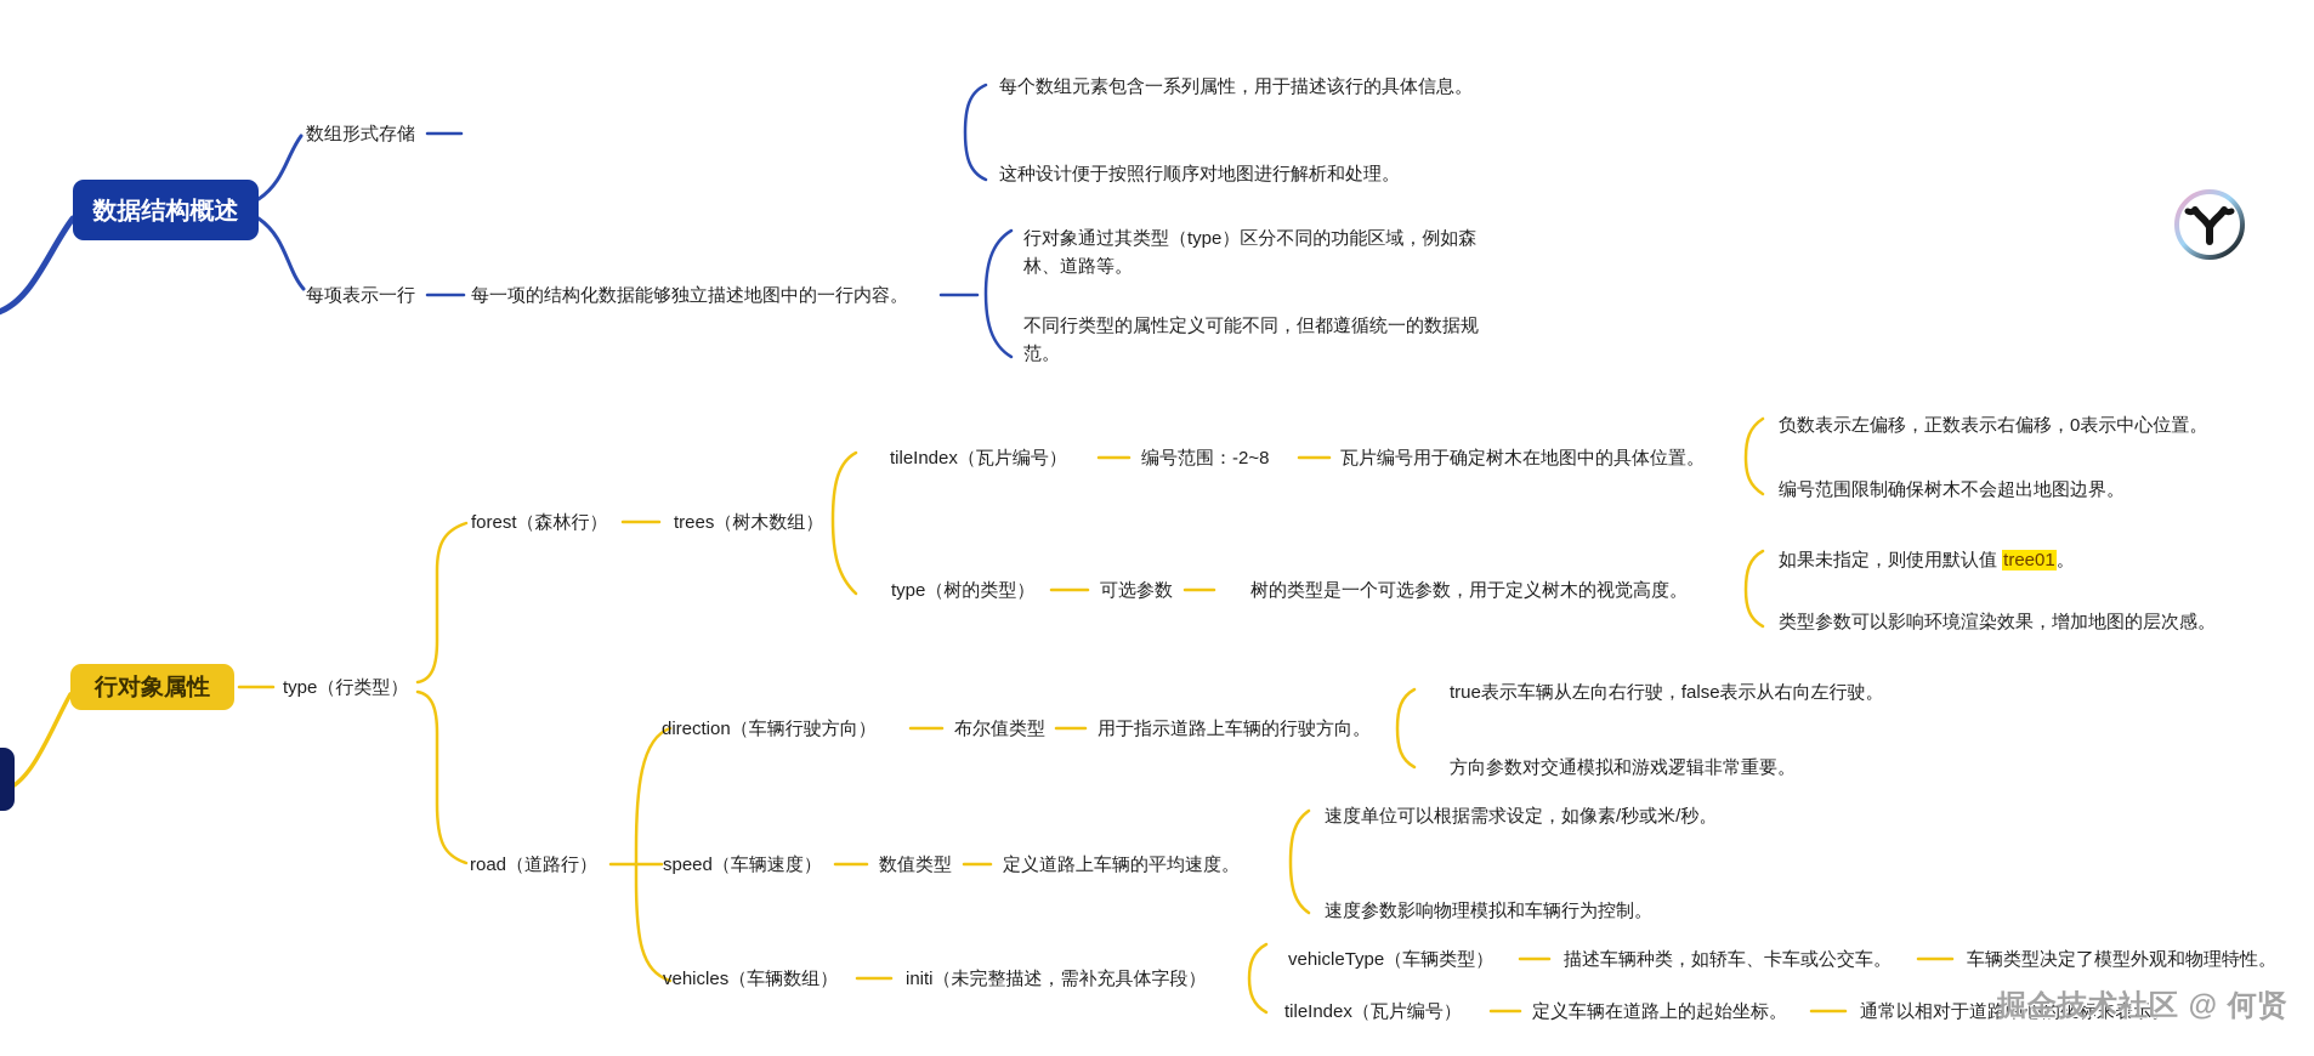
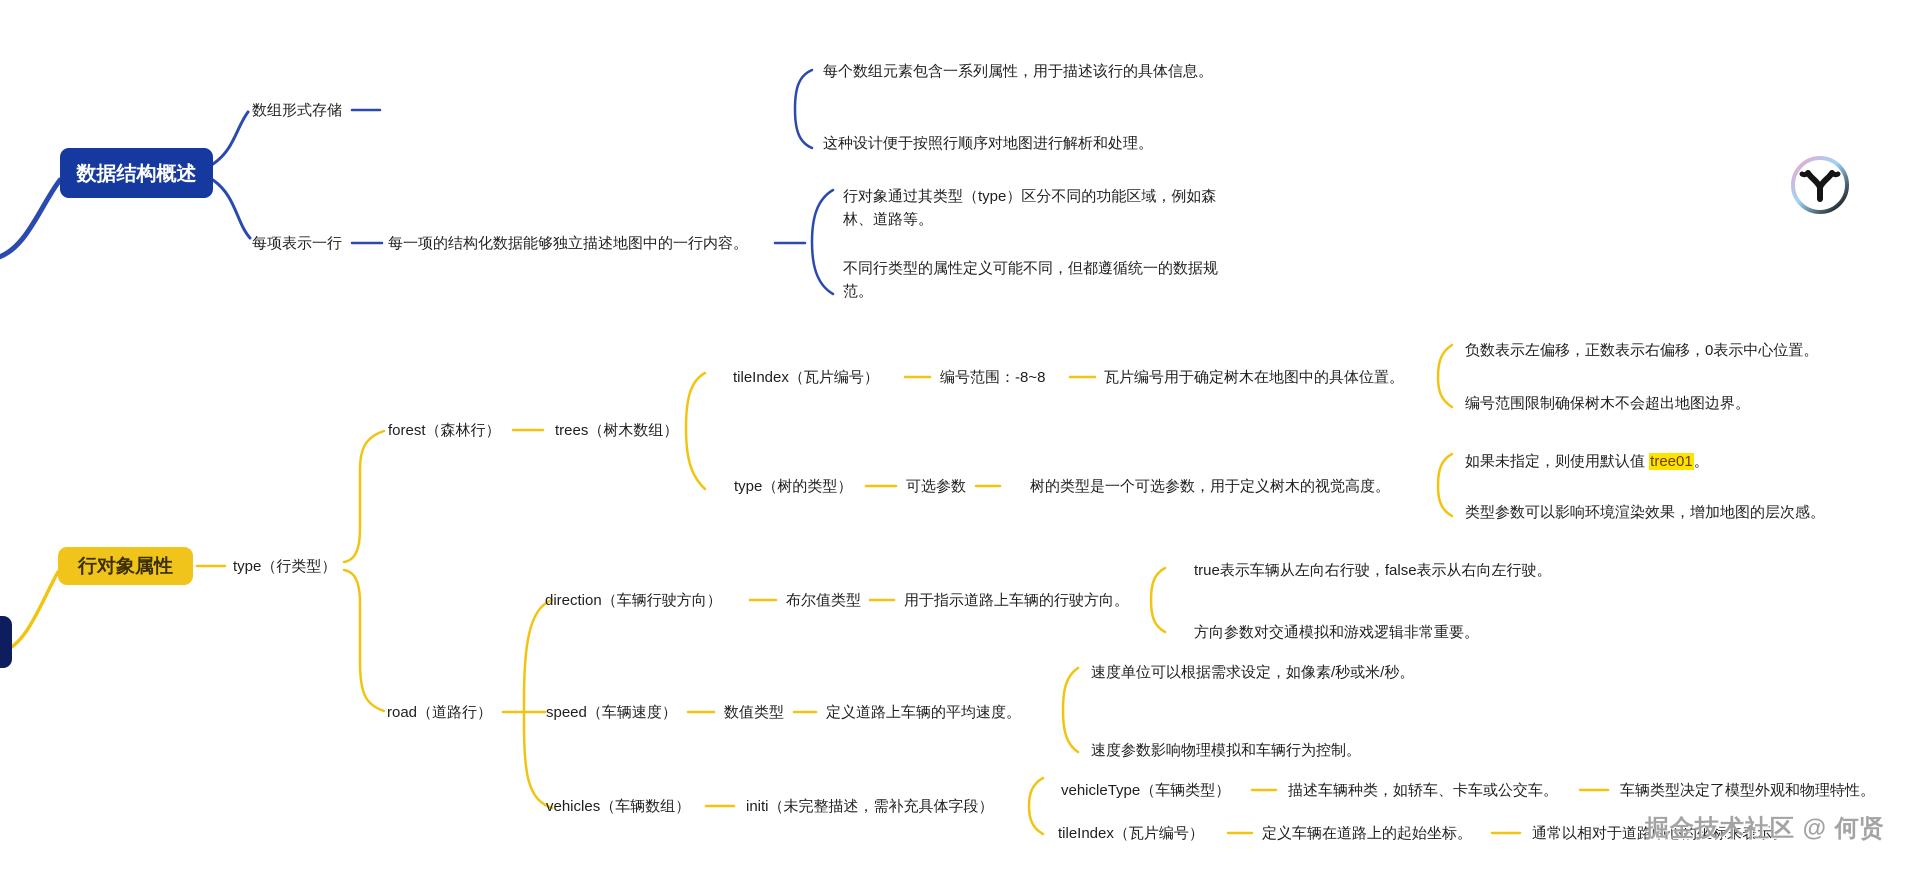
  数据结构概述
  数组形式存储
  每个数组元素包含一系列属性，用于描述该行的具体信息。
  这种设计便于按照行顺序对地图进行解析和处理。
  每项表示一行
  每一项的结构化数据能够独立描述地图中的一行内容。
  行对象通过其类型（type）区分不同的功能区域，例如森林、道路等。
  不同行类型的属性定义可能不同，但都遵循统一的数据规范。
  行对象属性
  type（行类型）
  forest（森林行）
  trees（树木数组）
  tileIndex（瓦片编号）
- 编号范围：-2~8
+ 编号范围：-8~8
  瓦片编号用于确定树木在地图中的具体位置。
  负数表示左偏移，正数表示右偏移，0表示中心位置。
  编号范围限制确保树木不会超出地图边界。
  type（树的类型）
  可选参数
  树的类型是一个可选参数，用于定义树木的视觉高度。
  如果未指定，则使用默认值 tree01。
  类型参数可以影响环境渲染效果，增加地图的层次感。
  road（道路行）
  direction（车辆行驶方向）
  布尔值类型
  用于指示道路上车辆的行驶方向。
  true表示车辆从左向右行驶，false表示从右向左行驶。
  方向参数对交通模拟和游戏逻辑非常重要。
  speed（车辆速度）
  数值类型
  定义道路上车辆的平均速度。
  速度单位可以根据需求设定，如像素/秒或米/秒。
  速度参数影响物理模拟和车辆行为控制。
  vehicles（车辆数组）
  initi（未完整描述，需补充具体字段）
  vehicleType（车辆类型）
  描述车辆种类，如轿车、卡车或公交车。
  车辆类型决定了模型外观和物理特性。
  tileIndex（瓦片编号）
  定义车辆在道路上的起始坐标。
  通常以相对于道路中心的坐标来表示。
  掘金技术社区 @ 何贤
